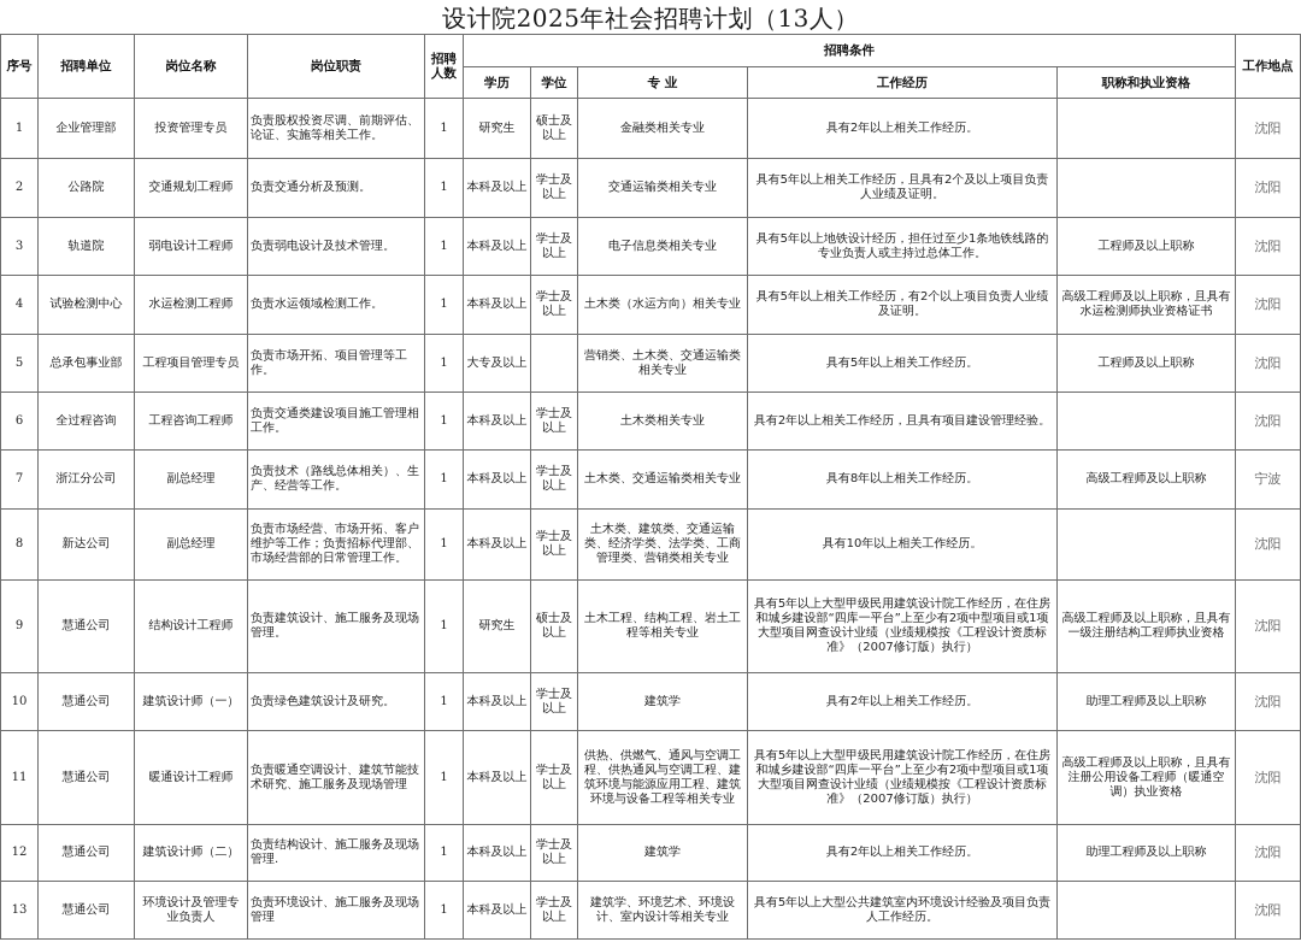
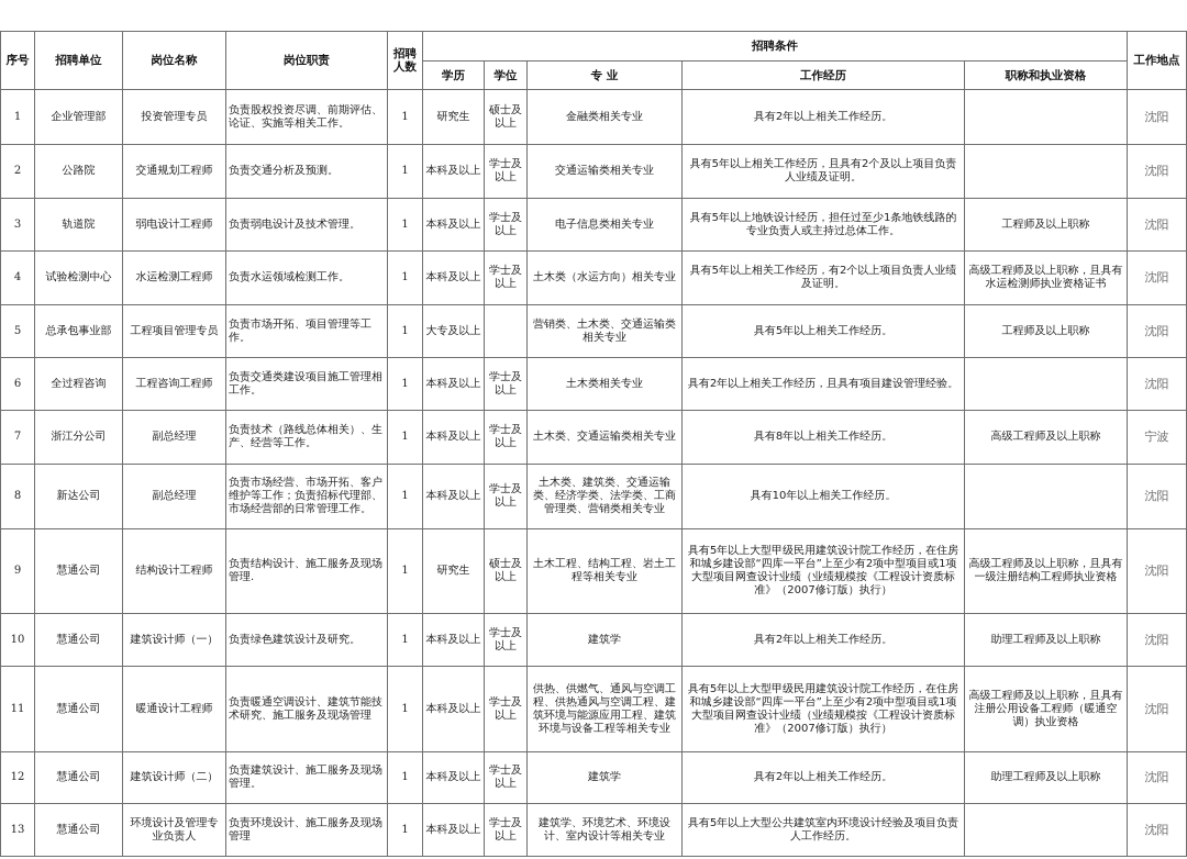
- 设计院2025年社会招聘计划（13人）
  序号	招聘单位	岗位名称	岗位职责	招聘人数	招聘条件	工作地点
  学历	学位	专 业	工作经历	职称和执业资格
  1	企业管理部	投资管理专员	负责股权投资尽调、前期评估、论证、实施等相关工作。	1	研究生	硕士及以上	金融类相关专业	具有2年以上相关工作经历。		沈阳
  2	公路院	交通规划工程师	负责交通分析及预测。	1	本科及以上	学士及以上	交通运输类相关专业	具有5年以上相关工作经历，且具有2个及以上项目负责人业绩及证明。		沈阳
  3	轨道院	弱电设计工程师	负责弱电设计及技术管理。	1	本科及以上	学士及以上	电子信息类相关专业	具有5年以上地铁设计经历，担任过至少1条地铁线路的专业负责人或主持过总体工作。	工程师及以上职称	沈阳
  4	试验检测中心	水运检测工程师	负责水运领域检测工作。	1	本科及以上	学士及以上	土木类（水运方向）相关专业	具有5年以上相关工作经历，有2个以上项目负责人业绩及证明。	高级工程师及以上职称，且具有水运检测师执业资格证书	沈阳
  5	总承包事业部	工程项目管理专员	负责市场开拓、项目管理等工作。	1	大专及以上		营销类、土木类、交通运输类相关专业	具有5年以上相关工作经历。	工程师及以上职称	沈阳
  6	全过程咨询	工程咨询工程师	负责交通类建设项目施工管理相工作。	1	本科及以上	学士及以上	土木类相关专业	具有2年以上相关工作经历，且具有项目建设管理经验。		沈阳
  7	浙江分公司	副总经理	负责技术（路线总体相关）、生产、经营等工作。	1	本科及以上	学士及以上	土木类、交通运输类相关专业	具有8年以上相关工作经历。	高级工程师及以上职称	宁波
  8	新达公司	副总经理	负责市场经营、市场开拓、客户维护等工作；负责招标代理部、市场经营部的日常管理工作。	1	本科及以上	学士及以上	土木类、建筑类、交通运输类、经济学类、法学类、工商管理类、营销类相关专业	具有10年以上相关工作经历。		沈阳
- 9	慧通公司	结构设计工程师	负责建筑设计、施工服务及现场管理。	1	研究生	硕士及以上	土木工程、结构工程、岩土工程等相关专业	具有5年以上大型甲级民用建筑设计院工作经历，在住房和城乡建设部“四库一平台”上至少有2项中型项目或1项大型项目网查设计业绩（业绩规模按《工程设计资质标准》（2007修订版）执行）	高级工程师及以上职称，且具有一级注册结构工程师执业资格	沈阳
+ 9	慧通公司	结构设计工程师	负责结构设计、施工服务及现场管理.	1	研究生	硕士及以上	土木工程、结构工程、岩土工程等相关专业	具有5年以上大型甲级民用建筑设计院工作经历，在住房和城乡建设部“四库一平台”上至少有2项中型项目或1项大型项目网查设计业绩（业绩规模按《工程设计资质标准》（2007修订版）执行）	高级工程师及以上职称，且具有一级注册结构工程师执业资格	沈阳
  10	慧通公司	建筑设计师（一）	负责绿色建筑设计及研究。	1	本科及以上	学士及以上	建筑学	具有2年以上相关工作经历。	助理工程师及以上职称	沈阳
  11	慧通公司	暖通设计工程师	负责暖通空调设计、建筑节能技术研究、施工服务及现场管理	1	本科及以上	学士及以上	供热、供燃气、通风与空调工程、供热通风与空调工程、建筑环境与能源应用工程、建筑环境与设备工程等相关专业	具有5年以上大型甲级民用建筑设计院工作经历，在住房和城乡建设部“四库一平台”上至少有2项中型项目或1项大型项目网查设计业绩（业绩规模按《工程设计资质标准》（2007修订版）执行）	高级工程师及以上职称，且具有注册公用设备工程师（暖通空调）执业资格	沈阳
- 12	慧通公司	建筑设计师（二）	负责结构设计、施工服务及现场管理.	1	本科及以上	学士及以上	建筑学	具有2年以上相关工作经历。	助理工程师及以上职称	沈阳
+ 12	慧通公司	建筑设计师（二）	负责建筑设计、施工服务及现场管理。	1	本科及以上	学士及以上	建筑学	具有2年以上相关工作经历。	助理工程师及以上职称	沈阳
  13	慧通公司	环境设计及管理专业负责人	负责环境设计、施工服务及现场管理	1	本科及以上	学士及以上	建筑学、环境艺术、环境设计、室内设计等相关专业	具有5年以上大型公共建筑室内环境设计经验及项目负责人工作经历。		沈阳
